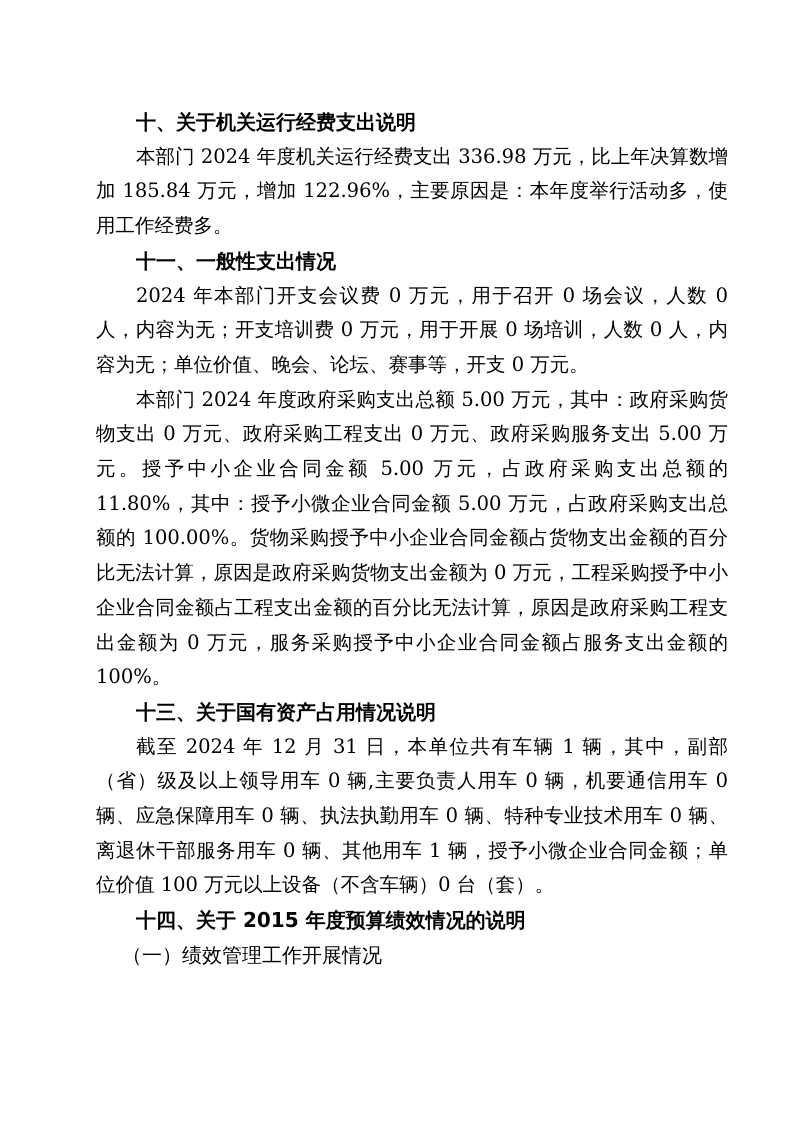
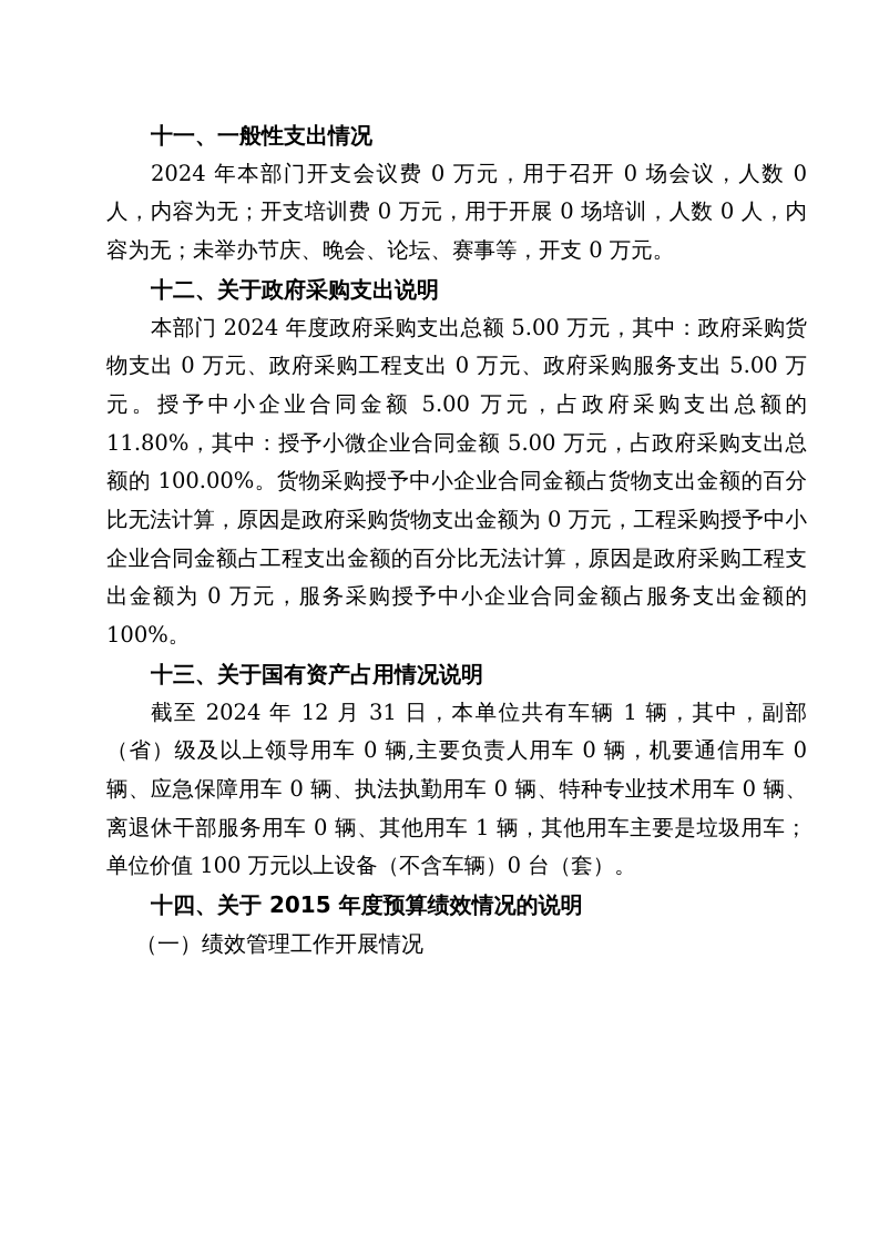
- 十、关于机关运行经费支出说明
- 本部门 2024 年度机关运行经费支出 336.98 万元，比上年决算数增加 185.84 万元，增加 122.96%，主要原因是：本年度举行活动多，使用工作经费多。
  十一、一般性支出情况
- 2024 年本部门开支会议费 0 万元，用于召开 0 场会议，人数 0 人，内容为无；开支培训费 0 万元，用于开展 0 场培训，人数 0 人，内容为无；单位价值、晚会、论坛、赛事等，开支 0 万元。
+ 2024 年本部门开支会议费 0 万元，用于召开 0 场会议，人数 0 人，内容为无；开支培训费 0 万元，用于开展 0 场培训，人数 0 人，内容为无；未举办节庆、晚会、论坛、赛事等，开支 0 万元。
+ 十二、关于政府采购支出说明
  本部门 2024 年度政府采购支出总额 5.00 万元，其中：政府采购货物支出 0 万元、政府采购工程支出 0 万元、政府采购服务支出 5.00 万元。授予中小企业合同金额 5.00 万元，占政府采购支出总额的 11.80%，其中：授予小微企业合同金额 5.00 万元，占政府采购支出总额的 100.00%。货物采购授予中小企业合同金额占货物支出金额的百分比无法计算，原因是政府采购货物支出金额为 0 万元，工程采购授予中小企业合同金额占工程支出金额的百分比无法计算，原因是政府采购工程支出金额为 0 万元，服务采购授予中小企业合同金额占服务支出金额的 100%。
  十三、关于国有资产占用情况说明
- 截至 2024 年 12 月 31 日，本单位共有车辆 1 辆，其中，副部（省）级及以上领导用车 0 辆,主要负责人用车 0 辆，机要通信用车 0 辆、应急保障用车 0 辆、执法执勤用车 0 辆、特种专业技术用车 0 辆、离退休干部服务用车 0 辆、其他用车 1 辆，授予小微企业合同金额；单位价值 100 万元以上设备（不含车辆）0 台（套）。
+ 截至 2024 年 12 月 31 日，本单位共有车辆 1 辆，其中，副部（省）级及以上领导用车 0 辆,主要负责人用车 0 辆，机要通信用车 0 辆、应急保障用车 0 辆、执法执勤用车 0 辆、特种专业技术用车 0 辆、离退休干部服务用车 0 辆、其他用车 1 辆，其他用车主要是垃圾用车；单位价值 100 万元以上设备（不含车辆）0 台（套）。
  十四、关于 2015 年度预算绩效情况的说明
  （一）绩效管理工作开展情况
